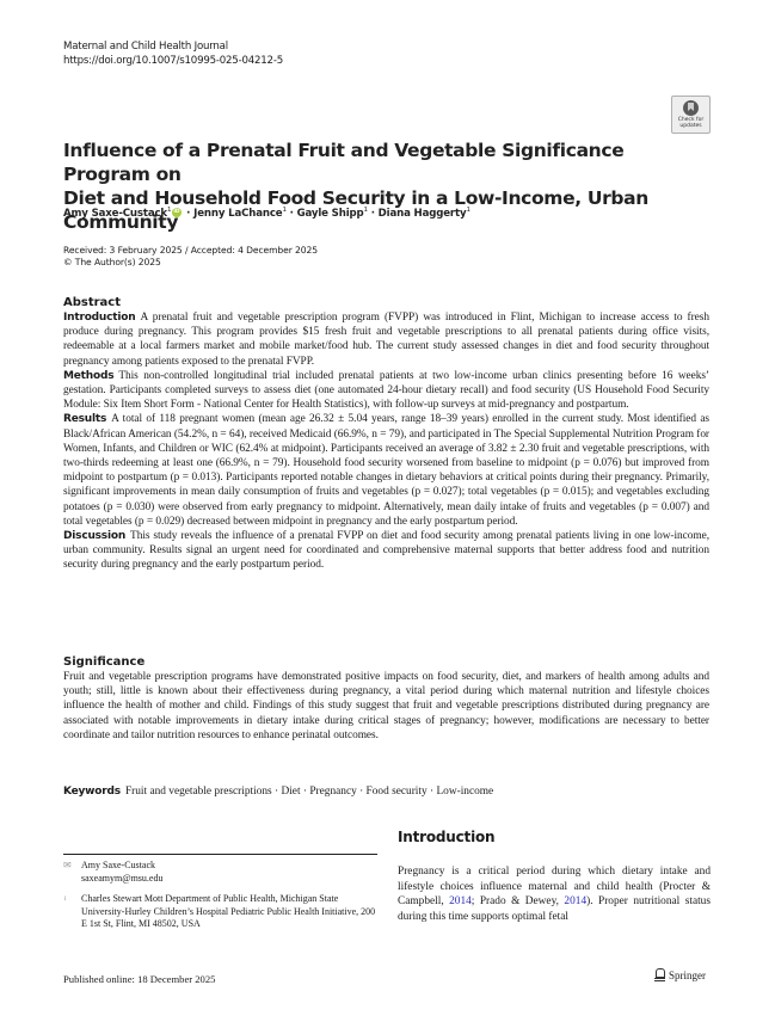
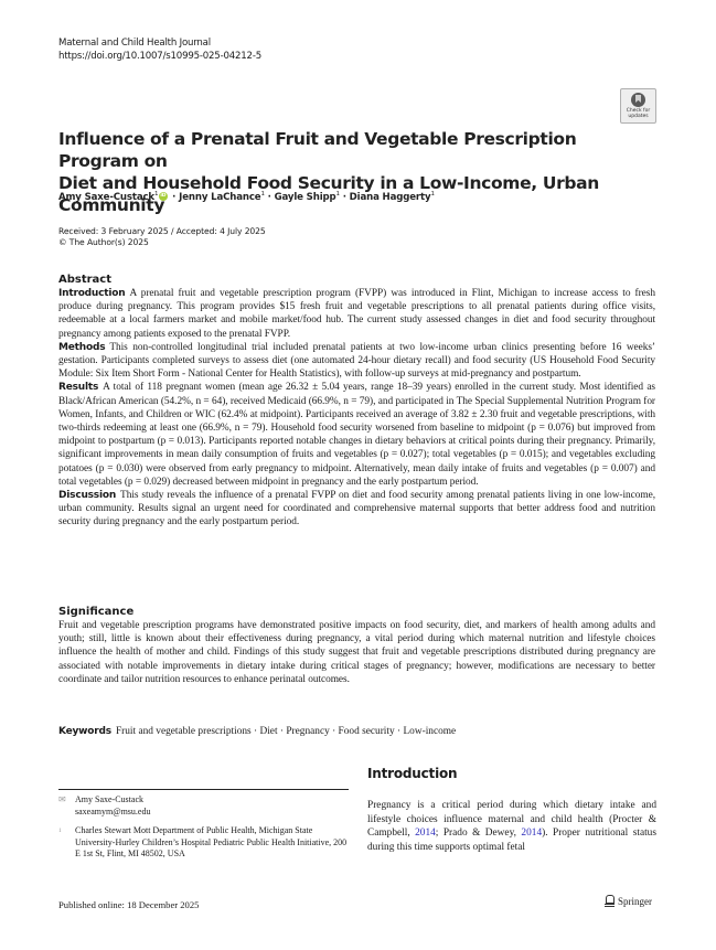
  Maternal and Child Health Journal
  https://doi.org/10.1007/s10995-025-04212-5
- Influence of a Prenatal Fruit and Vegetable Significance Program on
+ Influence of a Prenatal Fruit and Vegetable Prescription Program on
  Diet and Household Food Security in a Low-Income, Urban Community
  Amy Saxe-Custack · Jenny LaChance · Gayle Shipp · Diana Haggerty
- Received: 3 February 2025 / Accepted: 4 December 2025
+ Received: 3 February 2025 / Accepted: 4 July 2025
  © The Author(s) 2025
  Abstract
  Introduction A prenatal fruit and vegetable prescription program (FVPP) was introduced in Flint, Michigan to increase access to fresh produce during pregnancy. This program provides $15 fresh fruit and vegetable prescriptions to all prenatal patients during office visits, redeemable at a local farmers market and mobile market/food hub. The current study assessed changes in diet and food security throughout pregnancy among patients exposed to the prenatal FVPP.
  Methods This non-controlled longitudinal trial included prenatal patients at two low-income urban clinics presenting before 16 weeks’ gestation. Participants completed surveys to assess diet (one automated 24-hour dietary recall) and food security (US Household Food Security Module: Six Item Short Form - National Center for Health Statistics), with follow-up surveys at mid-pregnancy and postpartum.
  Results A total of 118 pregnant women (mean age 26.32 ± 5.04 years, range 18–39 years) enrolled in the current study. Most identified as Black/African American (54.2%, n = 64), received Medicaid (66.9%, n = 79), and participated in The Special Supplemental Nutrition Program for Women, Infants, and Children or WIC (62.4% at midpoint). Participants received an average of 3.82 ± 2.30 fruit and vegetable prescriptions, with two-thirds redeeming at least one (66.9%, n = 79). Household food security worsened from baseline to midpoint (p = 0.076) but improved from midpoint to postpartum (p = 0.013). Participants reported notable changes in dietary behaviors at critical points during their pregnancy. Primarily, significant improvements in mean daily consumption of fruits and vegetables (p = 0.027); total vegetables (p = 0.015); and vegetables excluding potatoes (p = 0.030) were observed from early pregnancy to midpoint. Alternatively, mean daily intake of fruits and vegetables (p = 0.007) and total vegetables (p = 0.029) decreased between midpoint in pregnancy and the early postpartum period.
  Discussion This study reveals the influence of a prenatal FVPP on diet and food security among prenatal patients living in one low-income, urban community. Results signal an urgent need for coordinated and comprehensive maternal supports that better address food and nutrition security during pregnancy and the early postpartum period.
  Significance
  Fruit and vegetable prescription programs have demonstrated positive impacts on food security, diet, and markers of health among adults and youth; still, little is known about their effectiveness during pregnancy, a vital period during which maternal nutrition and lifestyle choices influence the health of mother and child. Findings of this study suggest that fruit and vegetable prescriptions distributed during pregnancy are associated with notable improvements in dietary intake during critical stages of pregnancy; however, modifications are necessary to better coordinate and tailor nutrition resources to enhance perinatal outcomes.
  Keywords Fruit and vegetable prescriptions · Diet · Pregnancy · Food security · Low-income
  Introduction
  Pregnancy is a critical period during which dietary intake and lifestyle choices influence maternal and child health (Procter & Campbell, 2014; Prado & Dewey, 2014). Proper nutritional status during this time supports optimal fetal
  ✉
  Amy Saxe-Custack
  saxeamym@msu.edu
  Charles Stewart Mott Department of Public Health, Michigan State University-Hurley Children’s Hospital Pediatric Public Health Initiative, 200 E 1st St, Flint, MI 48502, USA
  Published online: 18 December 2025
  Springer
